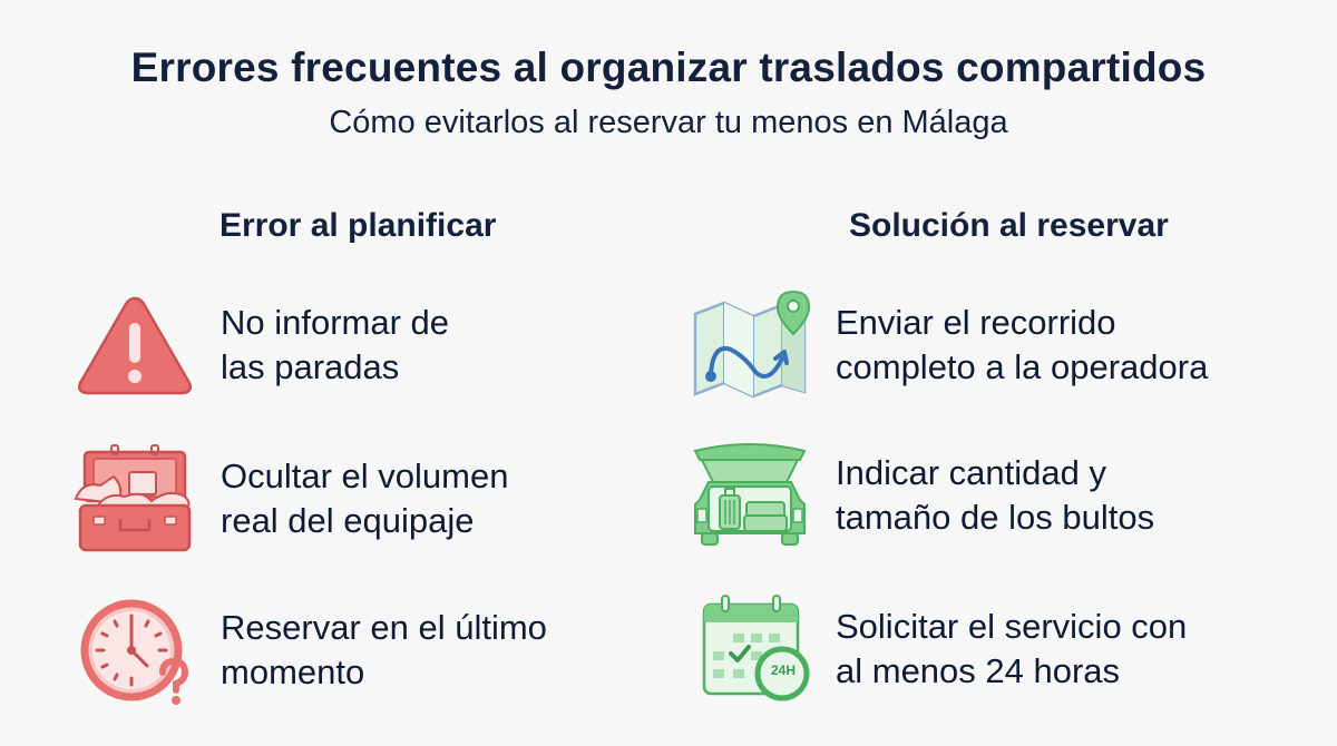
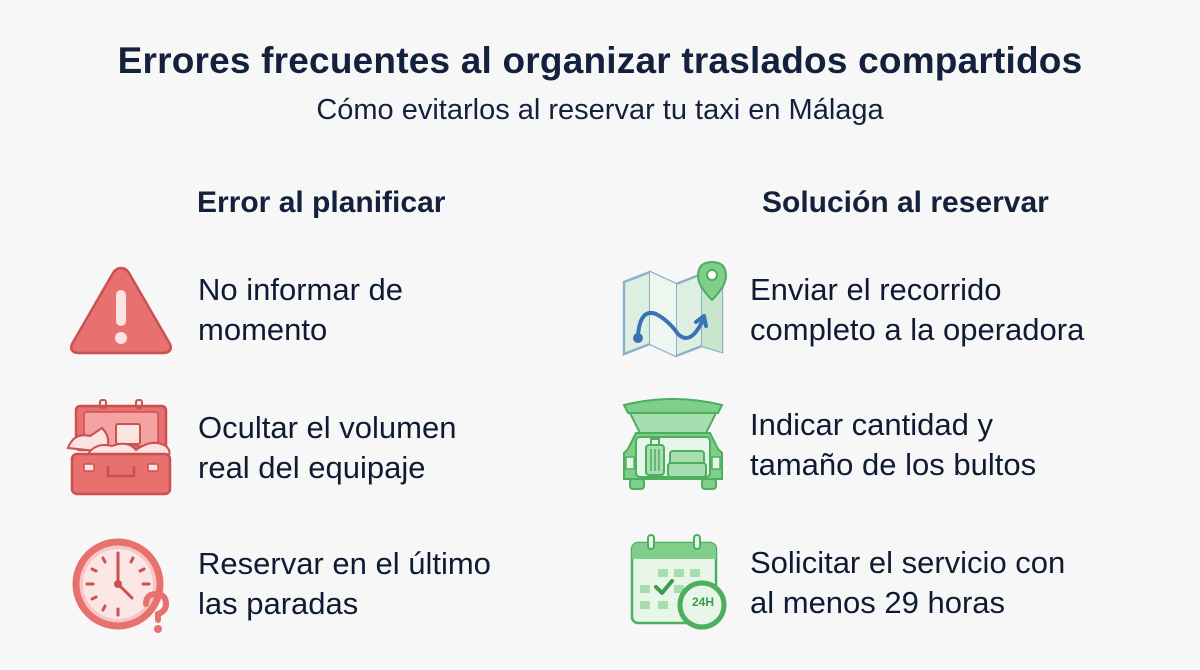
  Errores frecuentes al organizar traslados compartidos
- Cómo evitarlos al reservar tu menos en Málaga
+ Cómo evitarlos al reservar tu taxi en Málaga
  Error al planificar
  Solución al reservar
  No informar de
- las paradas
+ momento
  Ocultar el volumen
  real del equipaje
  Reservar en el último
- momento
+ las paradas
  Enviar el recorrido
  completo a la operadora
  Indicar cantidad y
  tamaño de los bultos
  24H
  Solicitar el servicio con
- al menos 24 horas
+ al menos 29 horas
